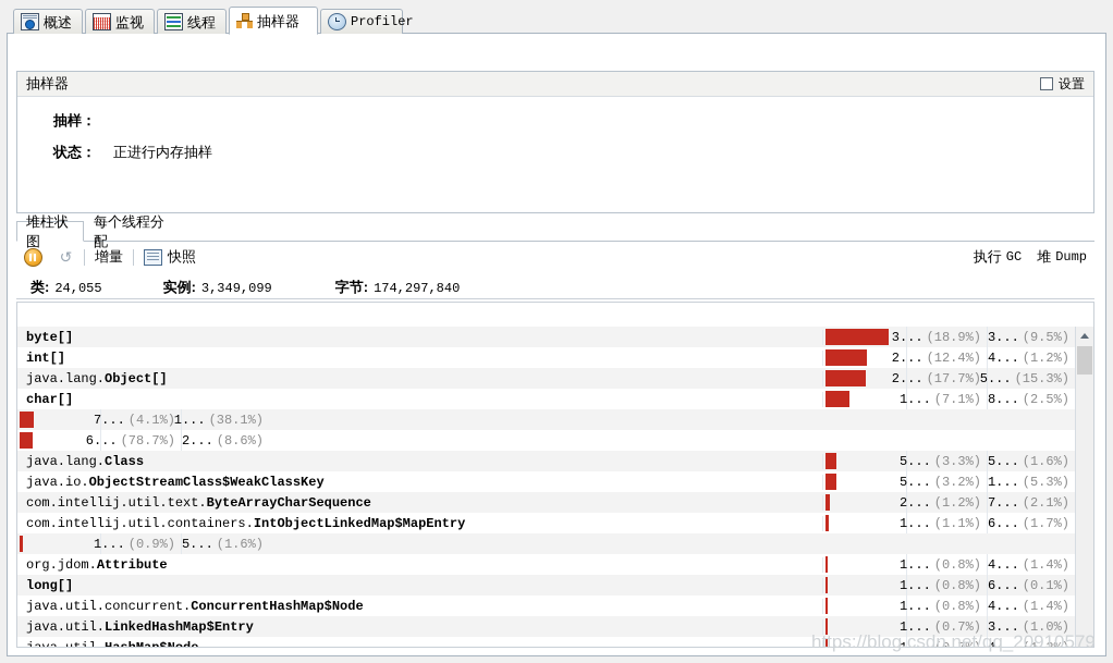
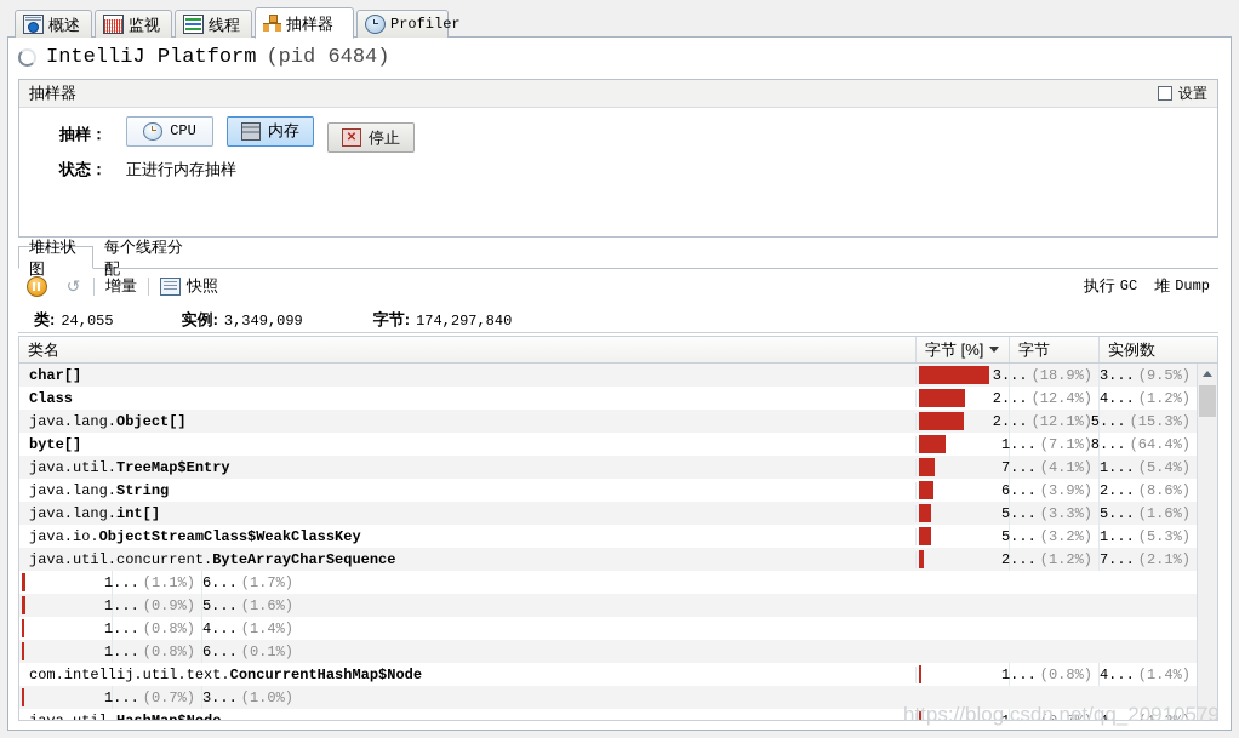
  概述
  监视
  线程
  抽样器
  Profiler
+ IntelliJ Platform
+ (pid 6484)
  抽样器
  设置
  抽样：
+ CPU
+ 内存
+ ✕
+ 停止
  状态：
  正进行内存抽样
  堆柱状图
  每个线程分配
  ↺
  增量
  快照
  执行
  GC
  堆
  Dump
  类:
  24,055
  实例:
  3,349,099
  字节:
  174,297,840
+ 类名
+ 字节 [%]
+ 字节
+ 实例数
- byte[]
+ char[]
  3...
  (18.9%)
  3...
  (9.5%)
- int[]
+ Class
  2...
  (12.4%)
  4...
  (1.2%)
  java.lang.Object[]
  2...
- (17.7%)
+ (12.1%)
  5...
  (15.3%)
- char[]
+ byte[]
  1...
  (7.1%)
  8...
- (2.5%)
+ (64.4%)
+ java.util.TreeMap$Entry
  7...
  (4.1%)
  1...
- (38.1%)
+ (5.4%)
+ java.lang.String
  6...
- (78.7%)
+ (3.9%)
  2...
  (8.6%)
- java.lang.Class
+ java.lang.int[]
  5...
  (3.3%)
  5...
  (1.6%)
  java.io.ObjectStreamClass$WeakClassKey
  5...
  (3.2%)
  1...
  (5.3%)
- com.intellij.util.text.ByteArrayCharSequence
+ java.util.concurrent.ByteArrayCharSequence
  2...
  (1.2%)
  7...
  (2.1%)
- com.intellij.util.containers.IntObjectLinkedMap$MapEntry
  1...
  (1.1%)
  6...
  (1.7%)
  1...
  (0.9%)
  5...
  (1.6%)
- org.jdom.Attribute
  1...
  (0.8%)
  4...
  (1.4%)
- long[]
  1...
  (0.8%)
  6...
  (0.1%)
- java.util.concurrent.ConcurrentHashMap$Node
+ com.intellij.util.text.ConcurrentHashMap$Node
  1...
  (0.8%)
  4...
  (1.4%)
- java.util.LinkedHashMap$Entry
  1...
  (0.7%)
  3...
  (1.0%)
  https://blog.csdn.net/qq_20910579
